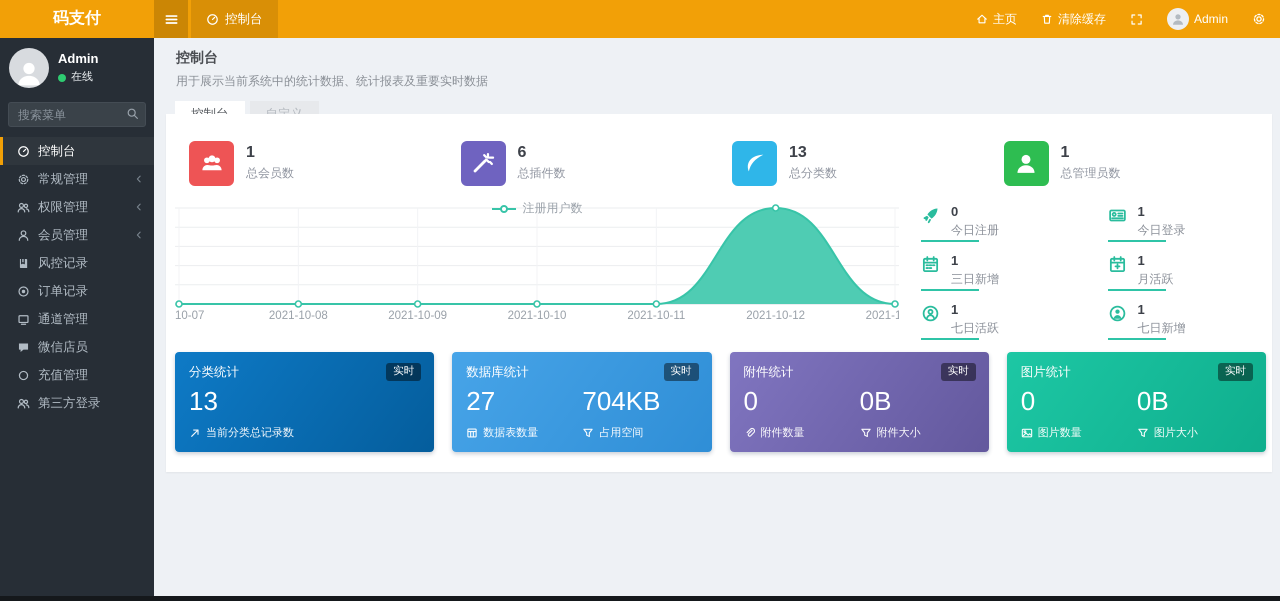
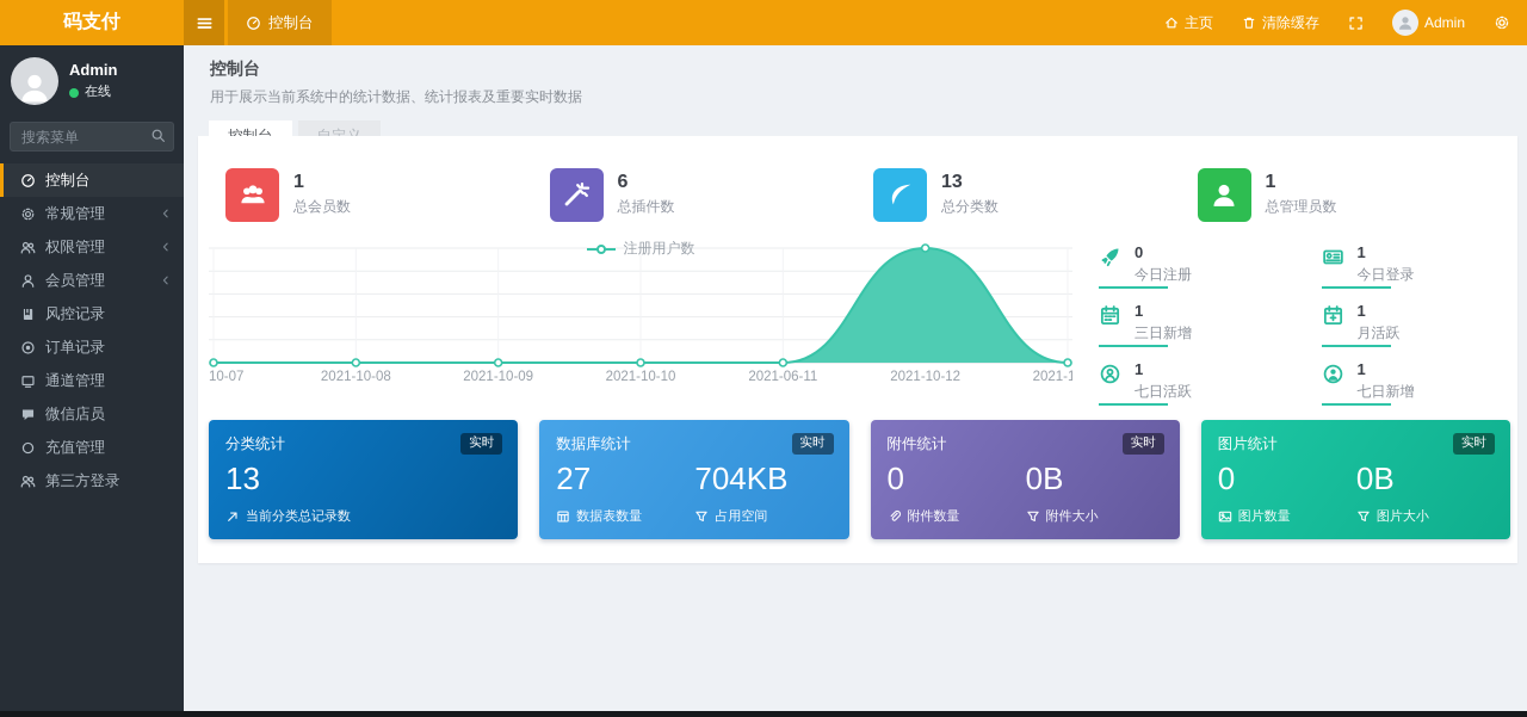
  码支付
  控制台
  主页
  清除缓存
  Admin
  Admin
  在线
  搜索菜单
  控制台
  常规管理
  权限管理
  会员管理
  风控记录
  订单记录
  通道管理
  微信店员
  充值管理
  第三方登录
  控制台
  用于展示当前系统中的统计数据、统计报表及重要实时数据
  1
  总会员数
  6
  总插件数
  13
  总分类数
  1
  总管理员数
  注册用户数
  10-07
  2021-10-08
  2021-10-09
  2021-10-10
- 2021-10-11
+ 2021-06-11
  2021-10-12
  0
  今日注册
  1
  今日登录
  1
  三日新增
  1
  月活跃
  1
  七日活跃
  1
  七日新增
  分类统计
  实时
  13
  当前分类总记录数
  数据库统计
  实时
  27
  数据表数量
  704KB
  占用空间
  附件统计
  实时
  0
  附件数量
  0B
  附件大小
  图片统计
  实时
  0
  图片数量
  0B
  图片大小
